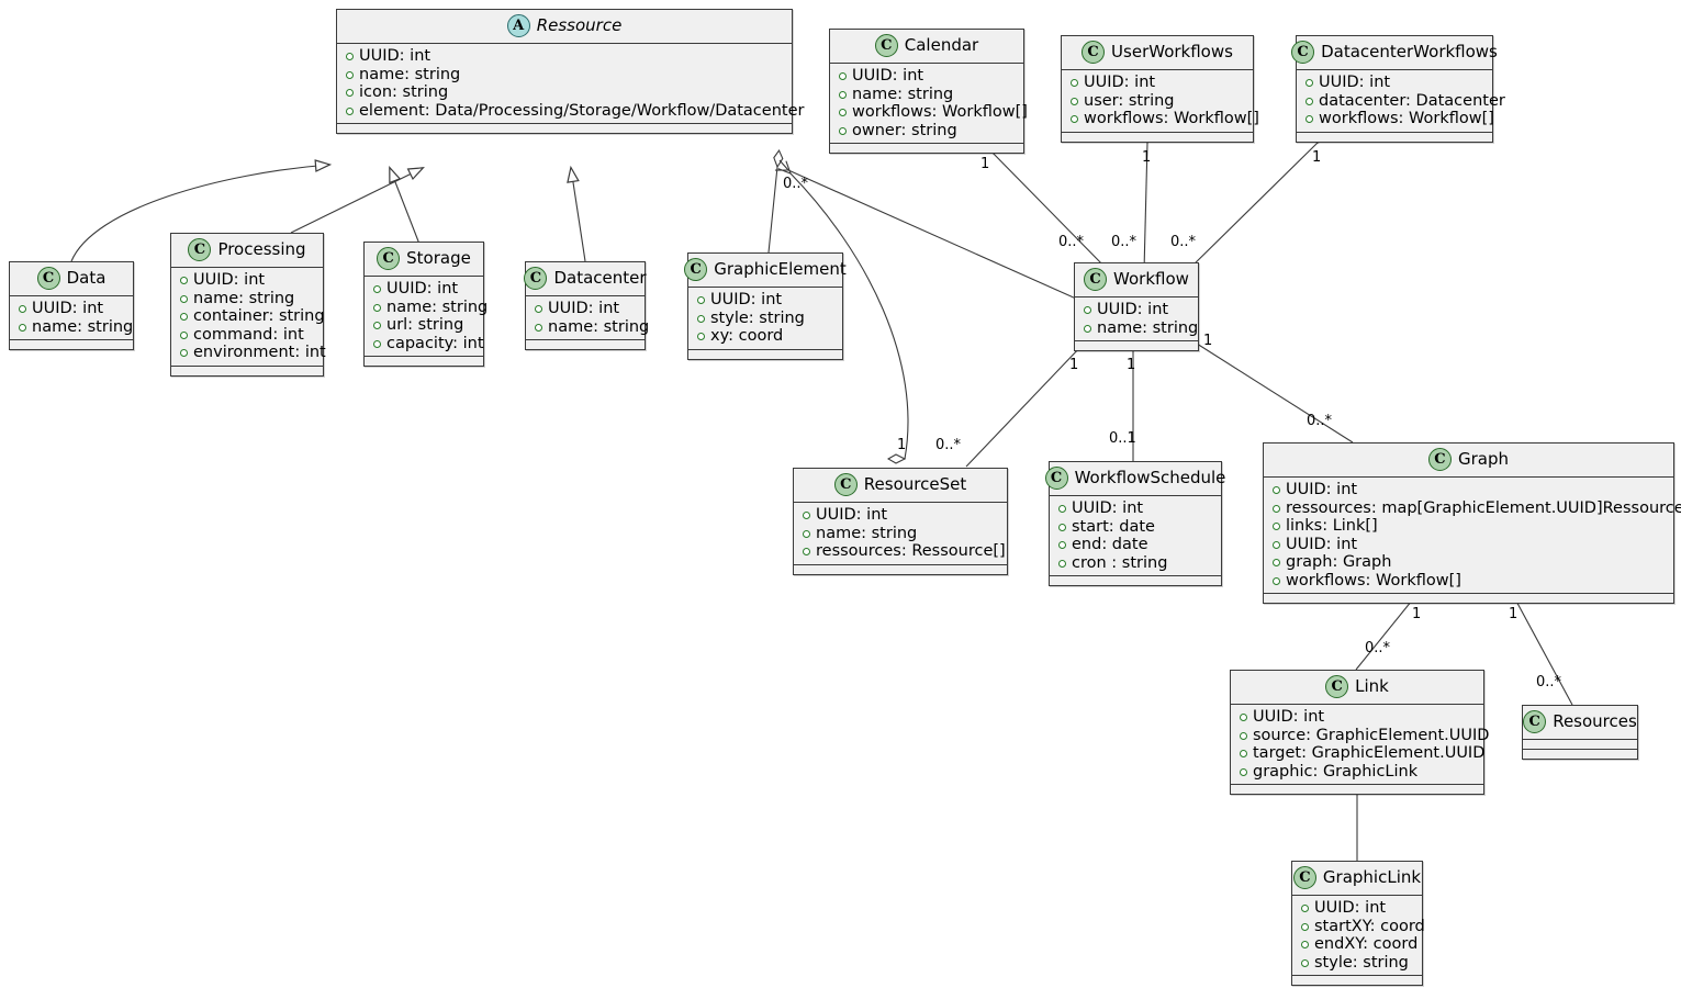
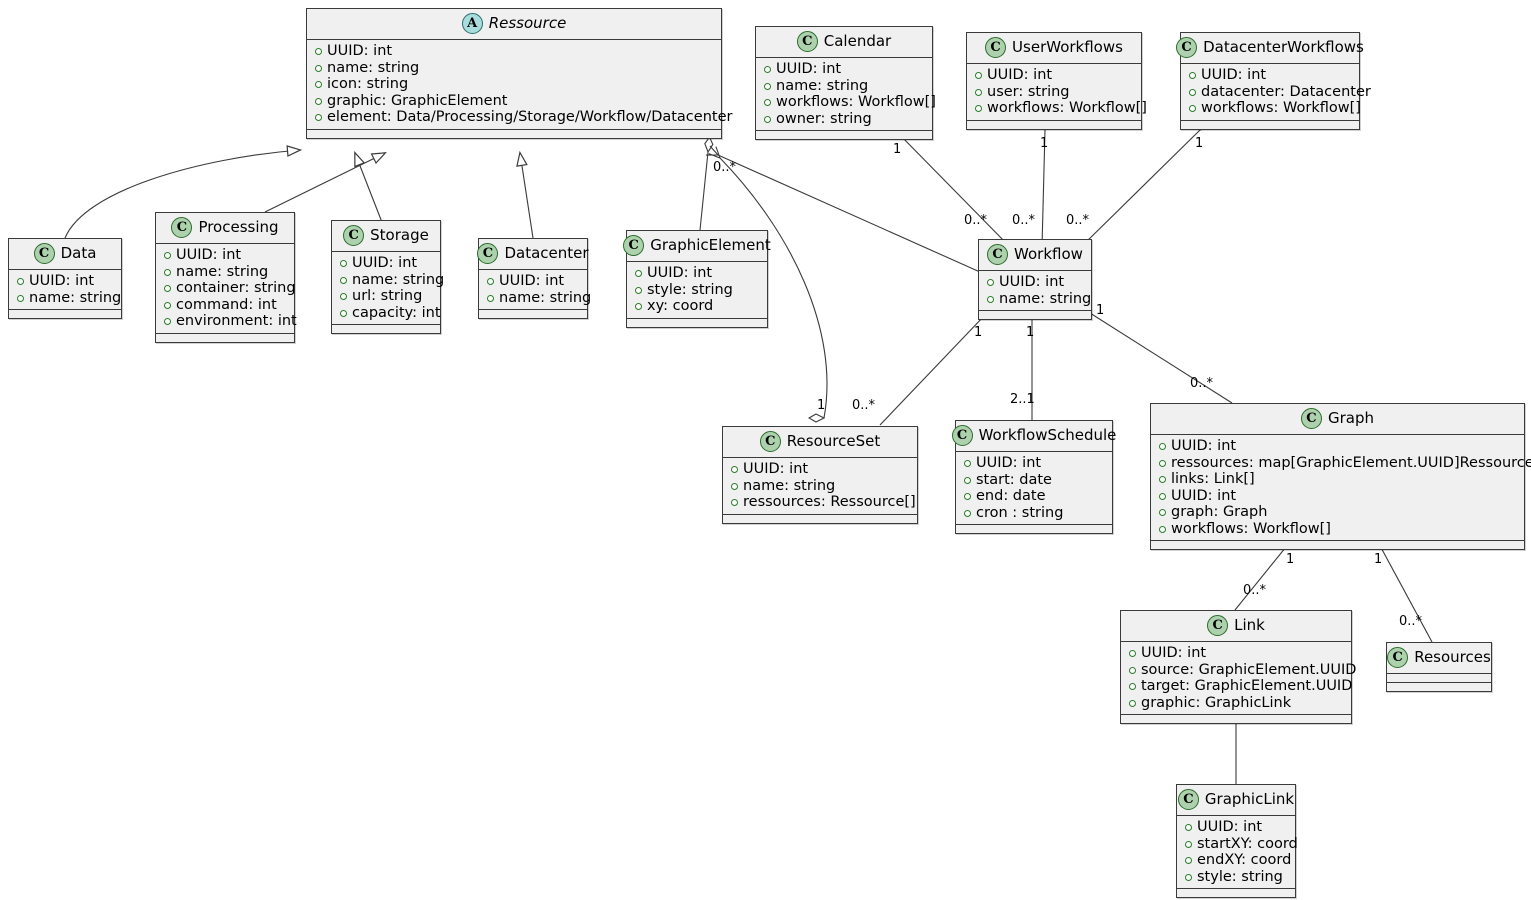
  A
  Ressource
  UUID: int
  name: string
  icon: string
+ graphic: GraphicElement
  element: Data/Processing/Storage/Workflow/Datacenter
  C
  Data
  UUID: int
  name: string
  C
  Processing
  UUID: int
  name: string
  container: string
  command: int
  environment: int
  C
  Storage
  UUID: int
  name: string
  url: string
  capacity: int
  C
  Datacenter
  UUID: int
  name: string
  C
  GraphicElement
  UUID: int
  style: string
  xy: coord
  C
  Calendar
  UUID: int
  name: string
  workflows: Workflow[]
  owner: string
  C
  UserWorkflows
  UUID: int
  user: string
  workflows: Workflow[]
  C
  DatacenterWorkflows
  UUID: int
  datacenter: Datacenter
  workflows: Workflow[]
  C
  Workflow
  UUID: int
  name: string
  C
  ResourceSet
  UUID: int
  name: string
  ressources: Ressource[]
  C
  WorkflowSchedule
  UUID: int
  start: date
  end: date
  cron : string
  C
  Graph
  UUID: int
  ressources: map[GraphicElement.UUID]Ressource
  links: Link[]
  UUID: int
  graph: Graph
  workflows: Workflow[]
  C
  Link
  UUID: int
  source: GraphicElement.UUID
  target: GraphicElement.UUID
  graphic: GraphicLink
  C
  Resources
  C
  GraphicLink
  UUID: int
  startXY: coord
  endXY: coord
  style: string
  0..*
  1
  0..*
  1
  0..*
  1
  0..*
  1
  0..*
  1
  1
- 0..1
+ 2..1
  1
  0..*
  1
  0..*
  1
  0..*
